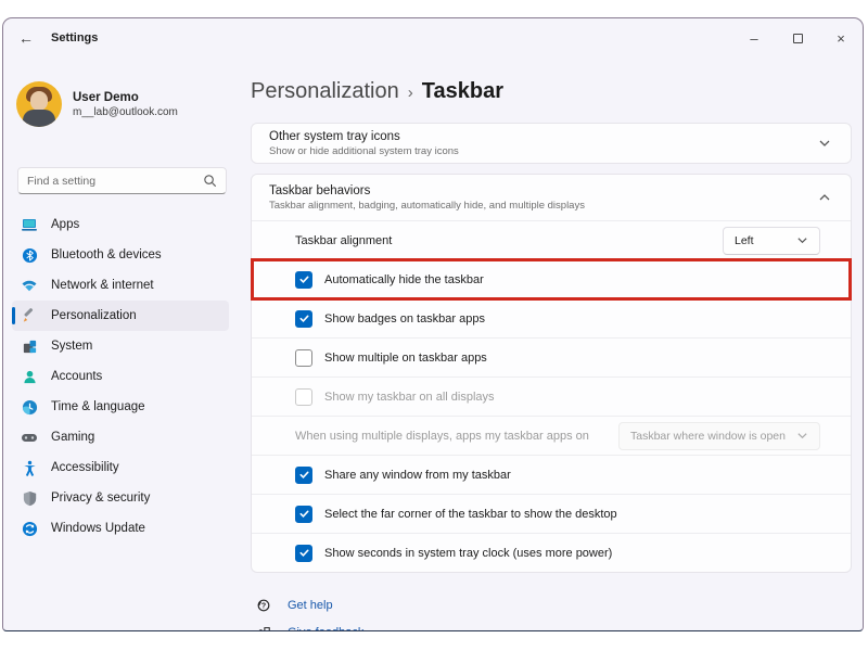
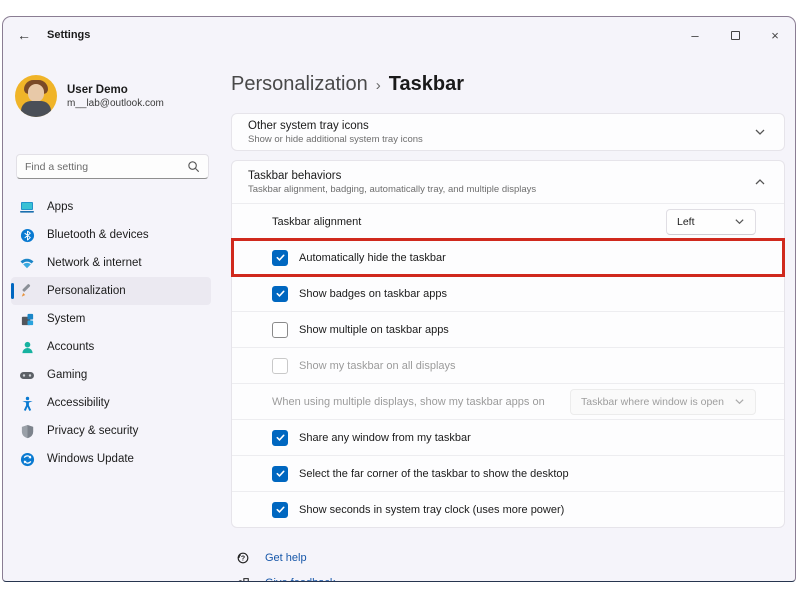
  ←
  Settings
  –
  ×
  User Demo
  m__lab@outlook.com
  Find a setting
  Apps
  Bluetooth & devices
  Network & internet
  Personalization
  System
  Accounts
- Time & language
  Gaming
  Accessibility
  Privacy & security
  Windows Update
  Personalization
  ›
  Taskbar
  Other system tray icons
  Show or hide additional system tray icons
  Taskbar behaviors
- Taskbar alignment, badging, automatically hide, and multiple displays
+ Taskbar alignment, badging, automatically tray, and multiple displays
  Taskbar alignment
  Left
  Automatically hide the taskbar
  Show badges on taskbar apps
  Show multiple on taskbar apps
  Show my taskbar on all displays
- When using multiple displays, apps my taskbar apps on
+ When using multiple displays, show my taskbar apps on
  Taskbar where window is open
  Share any window from my taskbar
  Select the far corner of the taskbar to show the desktop
  Show seconds in system tray clock (uses more power)
  Get help
